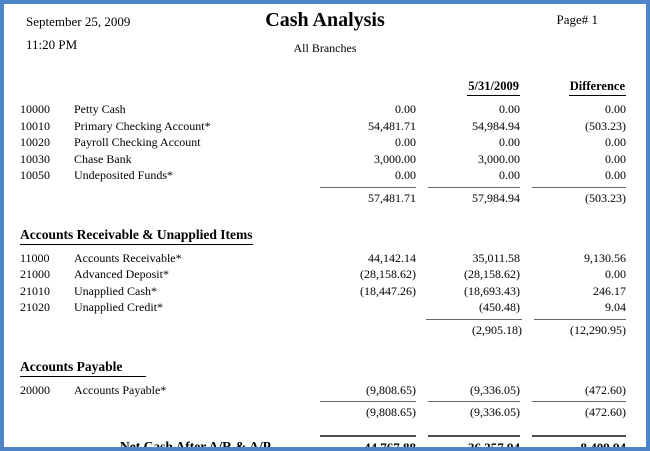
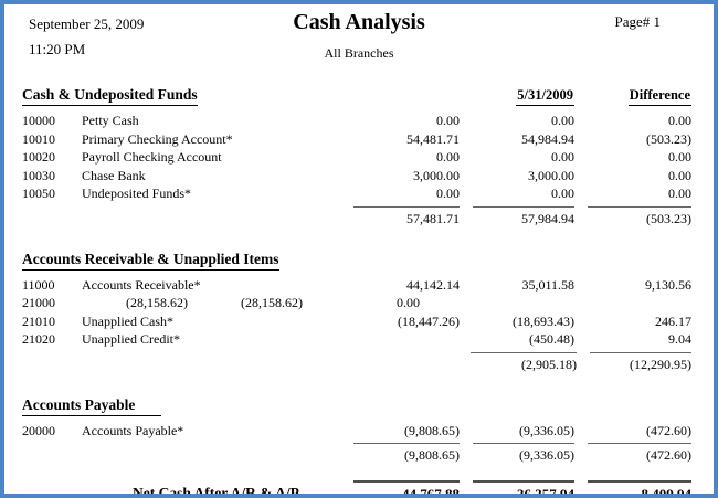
  September 25, 2009
  11:20 PM
  Cash Analysis
  All Branches
  Page# 1
+ Cash & Undeposited Funds
  5/31/2009
  Difference
  10000
  Petty Cash
  0.00
  0.00
  0.00
  10010
  Primary Checking Account*
  54,481.71
  54,984.94
  (503.23)
  10020
  Payroll Checking Account
  0.00
  0.00
  0.00
  10030
  Chase Bank
  3,000.00
  3,000.00
  0.00
  10050
  Undeposited Funds*
  0.00
  0.00
  0.00
  57,481.71
  57,984.94
  (503.23)
  Accounts Receivable & Unapplied Items
  11000
  Accounts Receivable*
  44,142.14
  35,011.58
  9,130.56
  21000
- Advanced Deposit*
  (28,158.62)
  (28,158.62)
  0.00
  21010
  Unapplied Cash*
  (18,447.26)
  (18,693.43)
  246.17
  21020
  Unapplied Credit*
  (450.48)
  9.04
  (2,905.18)
  (12,290.95)
  Accounts Payable
  20000
  Accounts Payable*
  (9,808.65)
  (9,336.05)
  (472.60)
  (9,808.65)
  (9,336.05)
  (472.60)
  Net Cash After A/R & A/P
